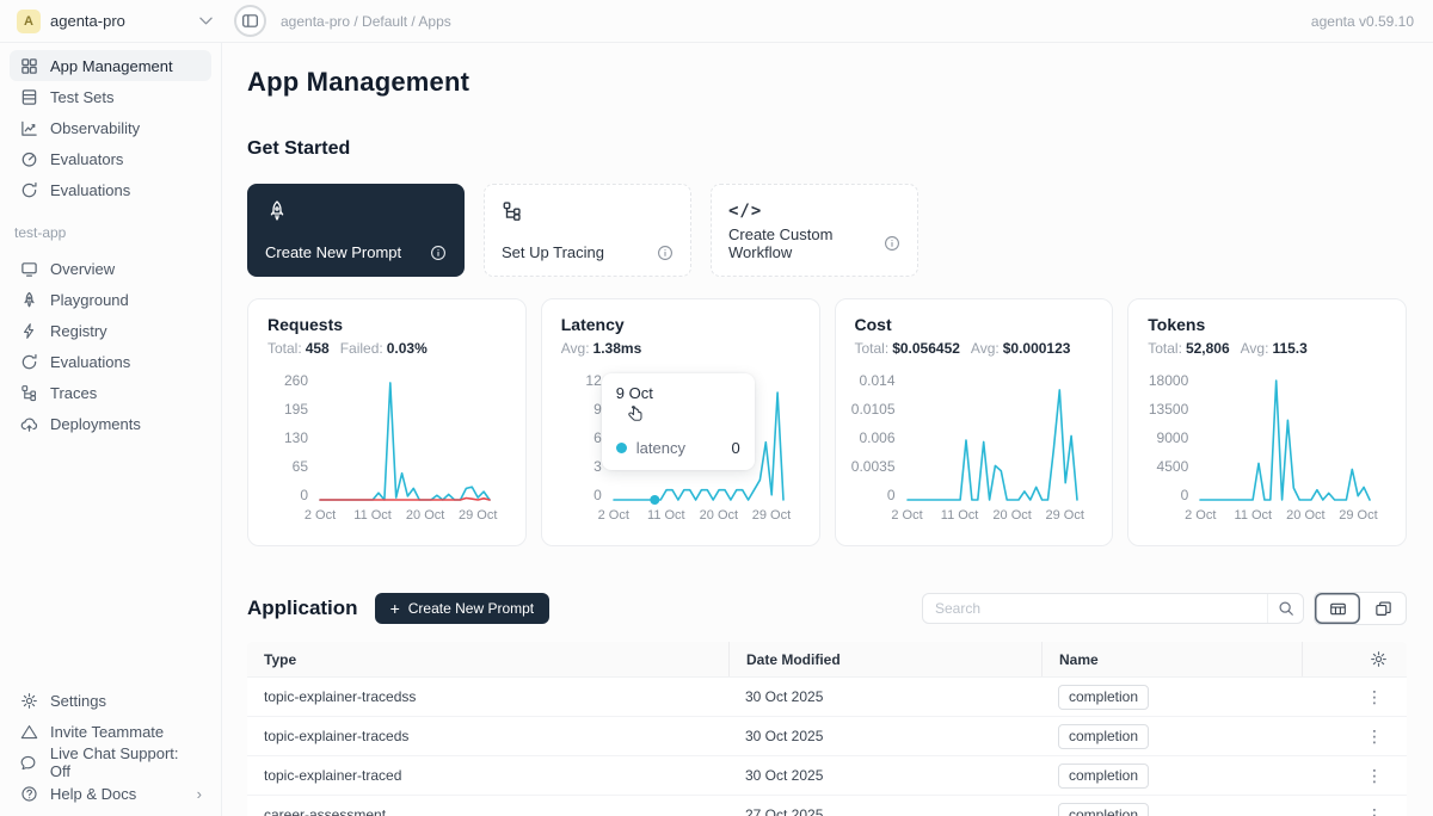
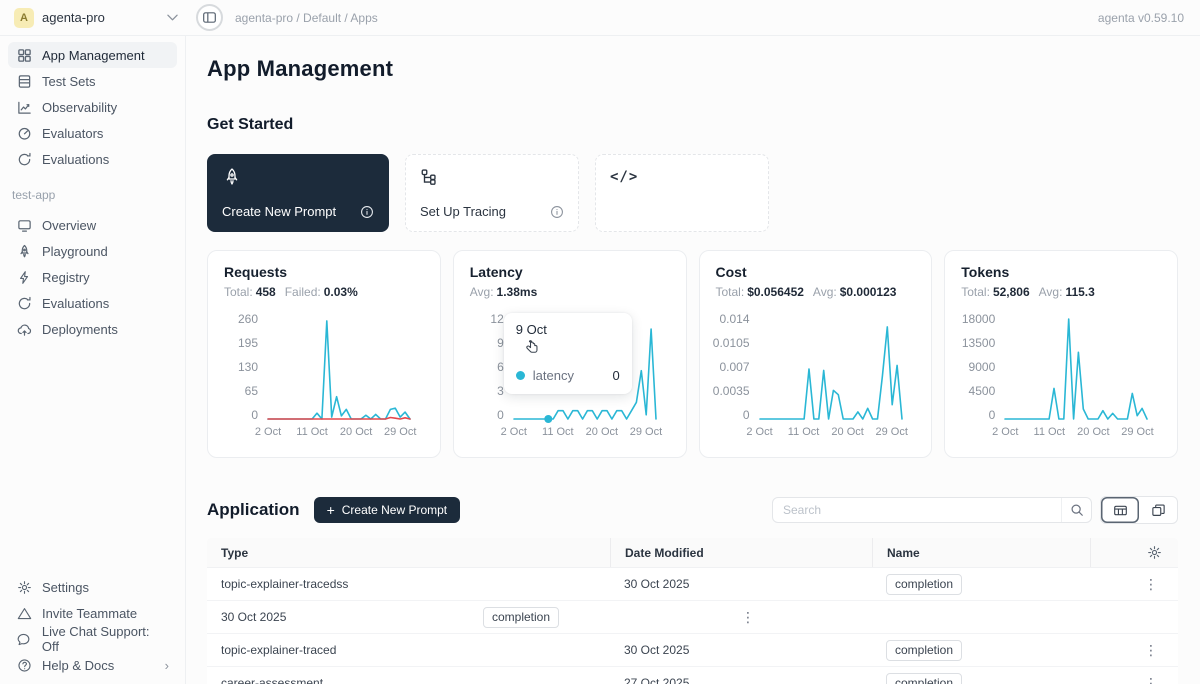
  A
  agenta-pro
  agenta-pro / Default / Apps
  agenta v0.59.10
  App Management
  Test Sets
  Observability
  Evaluators
  Evaluations
  test-app
  Overview
  Playground
  Registry
  Evaluations
- Traces
  Deployments
  Settings
  Invite Teammate
  Live Chat Support: Off
  Help & Docs
  ›
  App Management
  Get Started
  Create New Prompt
  Set Up Tracing
  </>
- Create Custom Workflow
  Requests
  Total: 458 Failed: 0.03%
  260
  195
  130
  65
  0
  2 Oct
  11 Oct
  20 Oct
  29 Oct
  Latency
  Avg: 1.38ms
  12
  9
  6
  3
  0
  2 Oct
  11 Oct
  20 Oct
  29 Oct
  9 Oct
  latency
  0
  Cost
  Total: $0.056452 Avg: $0.000123
  0.014
  0.0105
- 0.006
+ 0.007
  0.0035
  0
  2 Oct
  11 Oct
  20 Oct
  29 Oct
  Tokens
  Total: 52,806 Avg: 115.3
  18000
  13500
  9000
  4500
  0
  2 Oct
  11 Oct
  20 Oct
  29 Oct
  Application
  +
  Create New Prompt
  Search
  Type
  Date Modified
  Name
  topic-explainer-tracedss
  30 Oct 2025
  completion
  ⋮
- topic-explainer-traceds
  30 Oct 2025
  completion
  ⋮
  topic-explainer-traced
  30 Oct 2025
  completion
  ⋮
  career-assessment
  27 Oct 2025
  completion
  ⋮
